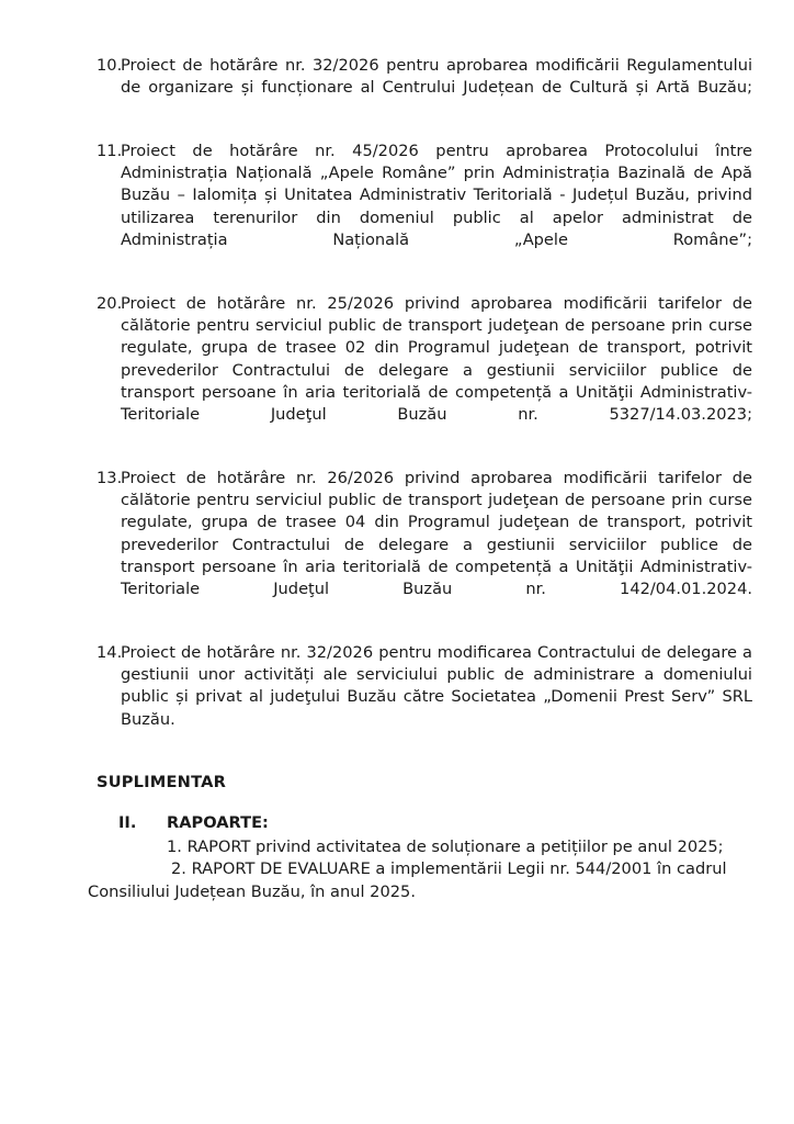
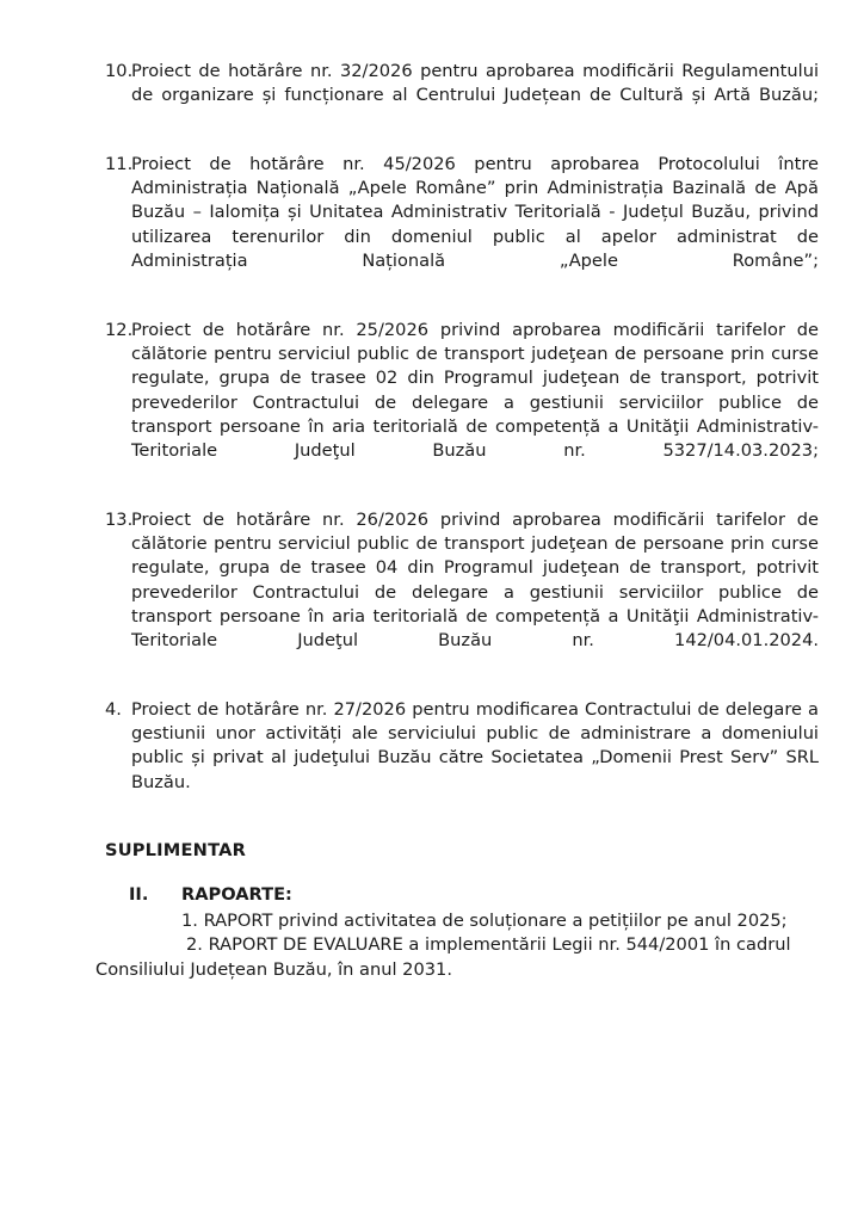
  10.
  Proiect de hotărâre nr. 32/2026 pentru aprobarea modificării Regulamentului de organizare și funcționare al Centrului Județean de Cultură și Artă Buzău;
  11.
  Proiect de hotărâre nr. 45/2026 pentru aprobarea Protocolului între Administrația Națională „Apele Române” prin Administrația Bazinală de Apă Buzău – Ialomița și Unitatea Administrativ Teritorială - Județul Buzău, privind utilizarea terenurilor din domeniul public al apelor administrat de Administrația Națională „Apele Române”;
- 20.
+ 12.
  Proiect de hotărâre nr. 25/2026 privind aprobarea modificării tarifelor de călătorie pentru serviciul public de transport judeţean de persoane prin curse regulate, grupa de trasee 02 din Programul judeţean de transport, potrivit prevederilor Contractului de delegare a gestiunii serviciilor publice de transport persoane în aria teritorială de competență a Unităţii Administrativ-Teritoriale Judeţul Buzău nr. 5327/14.03.2023;
  13.
  Proiect de hotărâre nr. 26/2026 privind aprobarea modificării tarifelor de călătorie pentru serviciul public de transport judeţean de persoane prin curse regulate, grupa de trasee 04 din Programul judeţean de transport, potrivit prevederilor Contractului de delegare a gestiunii serviciilor publice de transport persoane în aria teritorială de competență a Unităţii Administrativ-Teritoriale Judeţul Buzău nr. 142/04.01.2024.
- 14.
+ 4.
- Proiect de hotărâre nr. 32/2026 pentru modificarea Contractului de delegare a gestiunii unor activități ale serviciului public de administrare a domeniului public și privat al judeţului Buzău către Societatea „Domenii Prest Serv” SRL Buzău.
+ Proiect de hotărâre nr. 27/2026 pentru modificarea Contractului de delegare a gestiunii unor activități ale serviciului public de administrare a domeniului public și privat al judeţului Buzău către Societatea „Domenii Prest Serv” SRL Buzău.
  SUPLIMENTAR
  II.
  RAPOARTE:
  1. RAPORT privind activitatea de soluționare a petițiilor pe anul 2025;
  2. RAPORT DE EVALUARE a implementării Legii nr. 544/2001 în cadrul
- Consiliului Județean Buzău, în anul 2025.
+ Consiliului Județean Buzău, în anul 2031.
